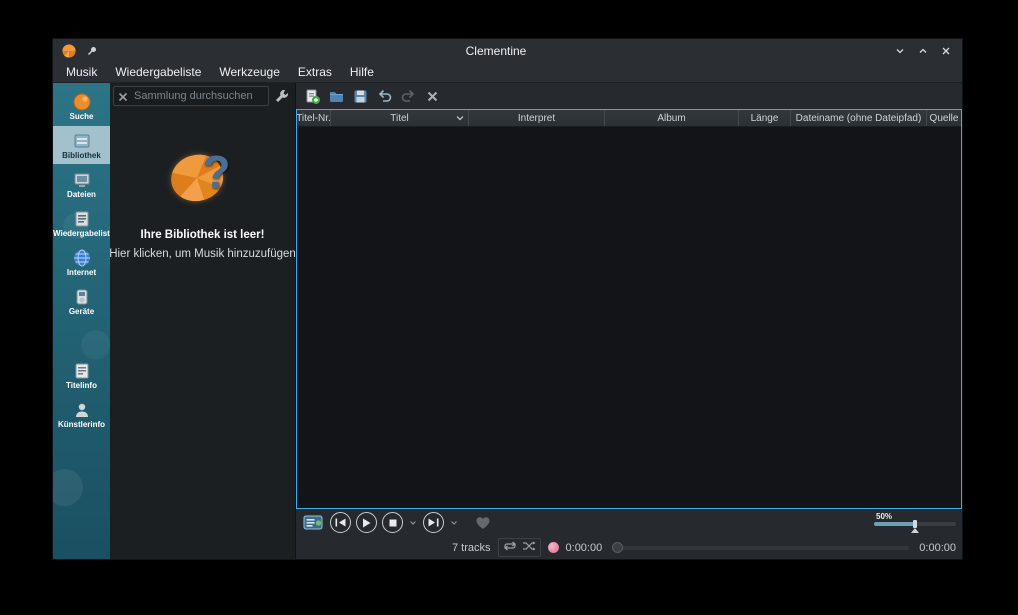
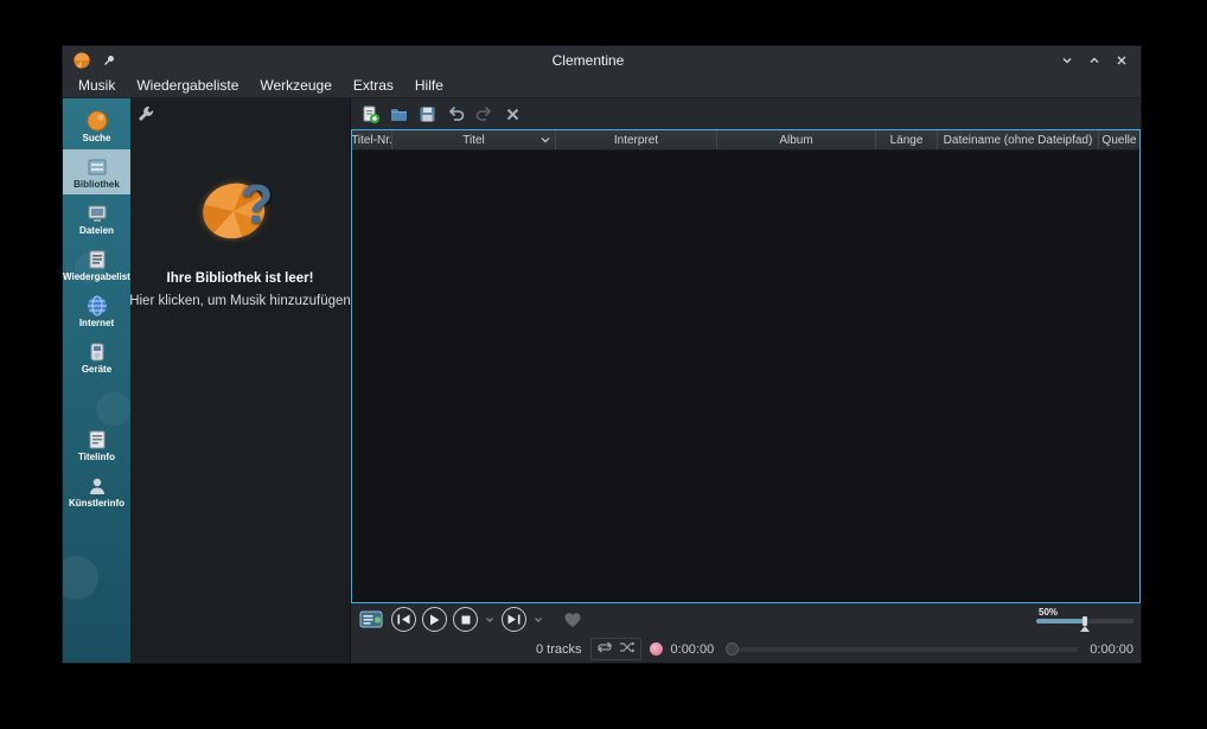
  Clementine
  Musik
  Wiedergabeliste
  Werkzeuge
  Extras
  Hilfe
  Suche
  Bibliothek
  Dateien
  Wiedergabelist
  Internet
  Geräte
  Titelinfo
  Künstlerinfo
- Sammlung durchsuchen
  ?
  Ihre Bibliothek ist leer!
  Hier klicken, um Musik hinzuzufügen
  Titel-Nr.
  Titel
  Interpret
  Album
  Länge
  Dateiname (ohne Dateipfad)
  Quelle
  50%
- 7 tracks
+ 0 tracks
  0:00:00
  0:00:00
